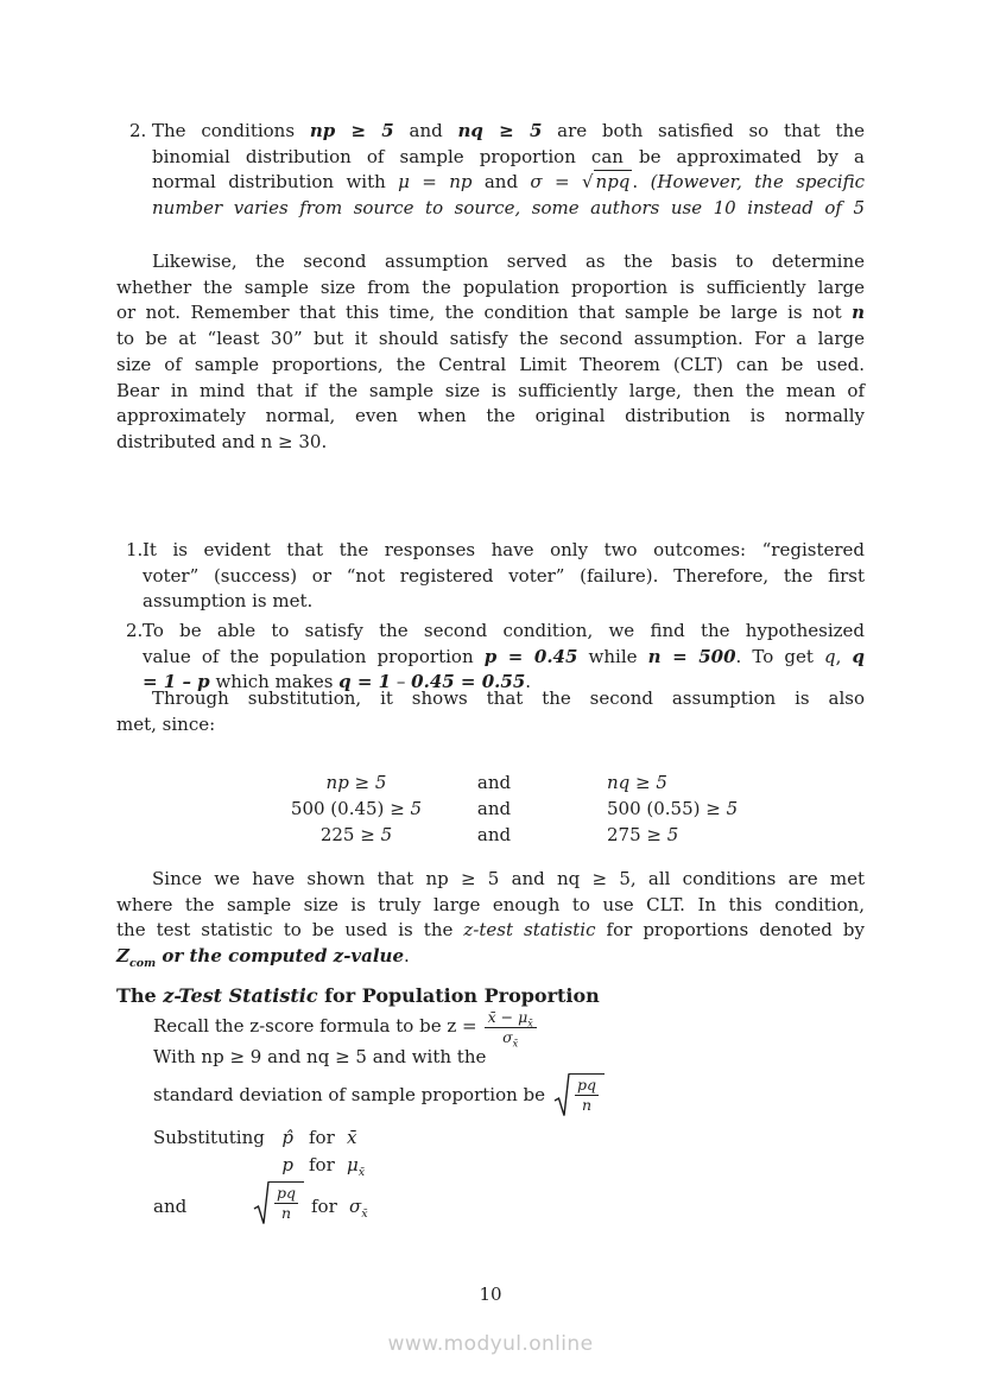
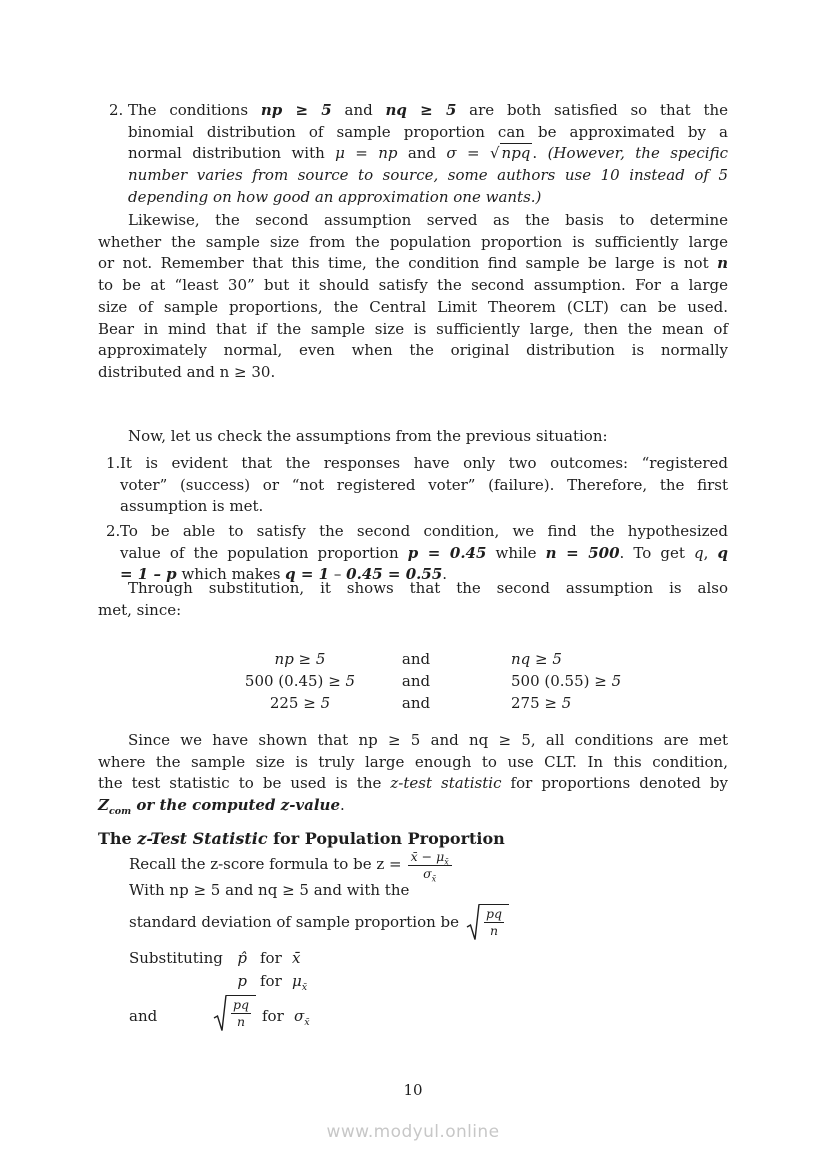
  2.
  The conditions np ≥ 5 and nq ≥ 5 are both satisfied so that the
  binomial distribution of sample proportion can be approximated by a
  normal distribution with μ = np and σ = √npq. (However, the specific
  number varies from source to source, some authors use 10 instead of 5
+ depending on how good an approximation one wants.)
  Likewise, the second assumption served as the basis to determine
  whether the sample size from the population proportion is sufficiently large
- or not. Remember that this time, the condition that sample be large is not n
+ or not. Remember that this time, the condition find sample be large is not n
  to be at “least 30” but it should satisfy the second assumption. For a large
  size of sample proportions, the Central Limit Theorem (CLT) can be used.
  Bear in mind that if the sample size is sufficiently large, then the mean of
  approximately normal, even when the original distribution is normally
  distributed and n ≥ 30.
+ Now, let us check the assumptions from the previous situation:
  1.
  It is evident that the responses have only two outcomes: “registered
  voter” (success) or “not registered voter” (failure). Therefore, the first
  assumption is met.
  2.
  To be able to satisfy the second condition, we find the hypothesized
  value of the population proportion p = 0.45 while n = 500. To get q, q
  = 1 – p which makes q = 1 – 0.45 = 0.55.
  Through substitution, it shows that the second assumption is also
  met, since:
  np ≥ 5
  and
  nq ≥ 5
  500 (0.45) ≥ 5
  and
  500 (0.55) ≥ 5
  225 ≥ 5
  and
  275 ≥ 5
  Since we have shown that np ≥ 5 and nq ≥ 5, all conditions are met
  where the sample size is truly large enough to use CLT. In this condition,
  the test statistic to be used is the z-test statistic for proportions denoted by
  Zcom or the computed z-value.
  The z-Test Statistic for Population Proportion
  Recall the z-score formula to be z =
  x̄ − μx̄
  σx̄
- With np ≥ 9 and nq ≥ 5 and with the
+ With np ≥ 5 and nq ≥ 5 and with the
  standard deviation of sample proportion be
  pq
  n
  Substituting
  p̂
  for
  x̄
  p
  for
  μx̄
  and
  pq
  n
  for
  σx̄
  10
  www.modyul.online
